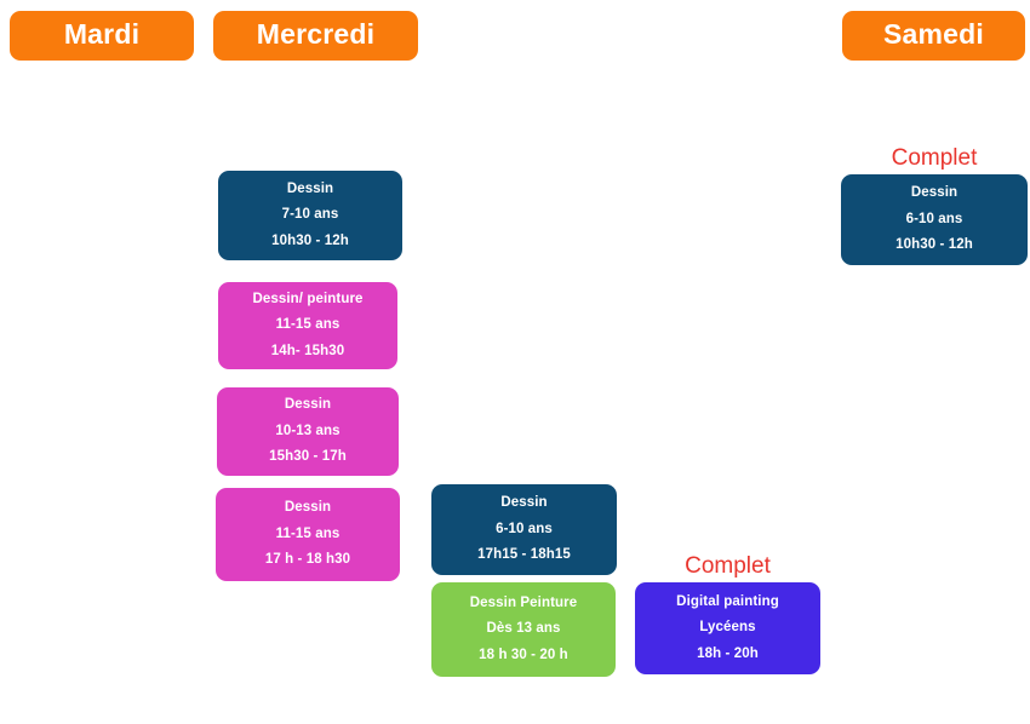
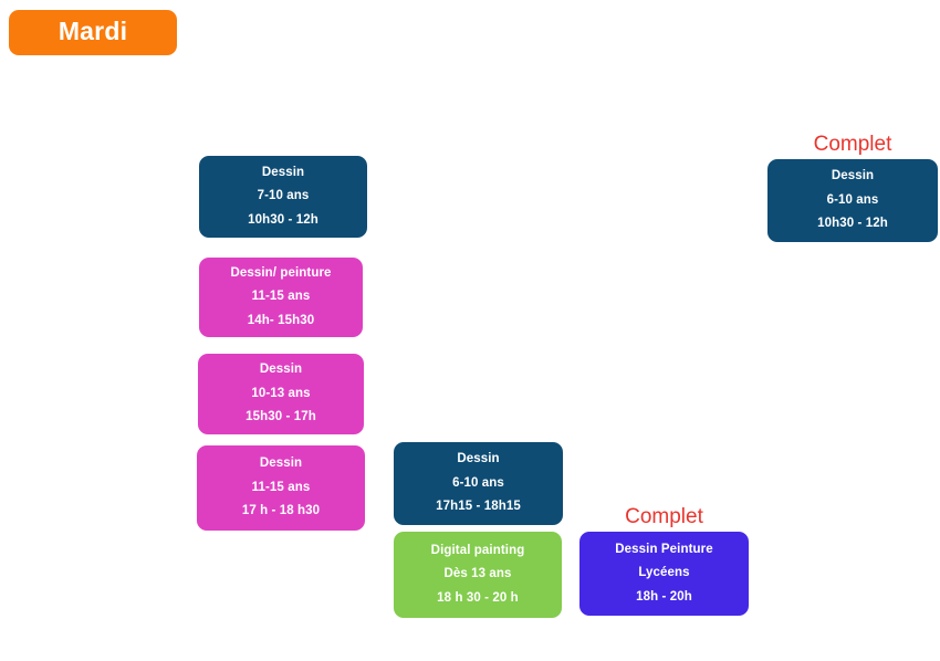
  Mardi
- Mercredi
- Samedi
  Complet
  Complet
  Dessin
  7-10 ans
  10h30 - 12h
  Dessin/ peinture
  11-15 ans
  14h- 15h30
  Dessin
  10-13 ans
  15h30 - 17h
  Dessin
  11-15 ans
  17 h - 18 h30
  Dessin
  6-10 ans
  17h15 - 18h15
- Dessin Peinture
+ Digital painting
  Dès 13 ans
  18 h 30 - 20 h
- Digital painting
+ Dessin Peinture
  Lycéens
  18h - 20h
  Dessin
  6-10 ans
  10h30 - 12h
